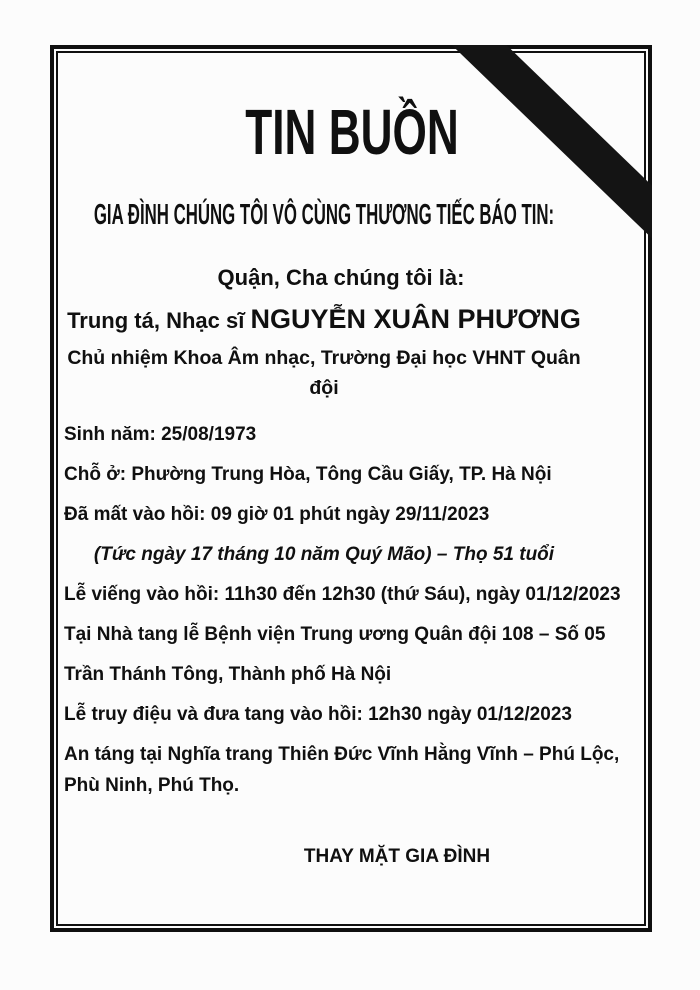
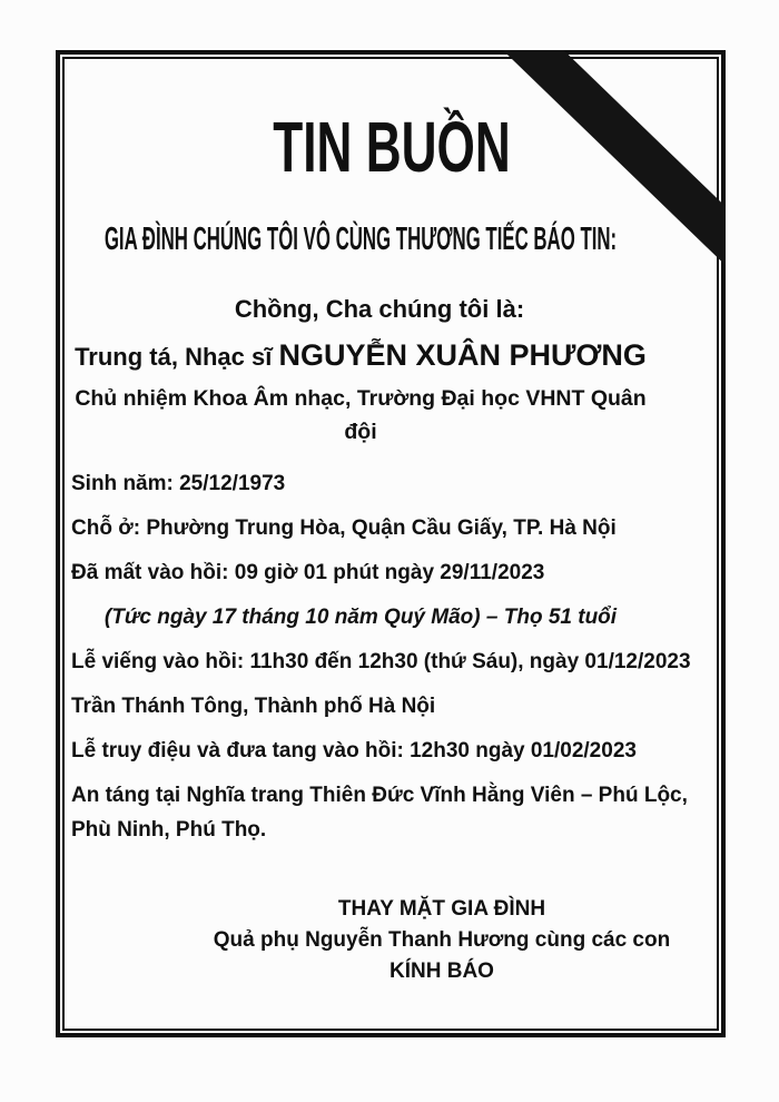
  TIN BUỒN
  GIA ĐÌNH CHÚNG TÔI VÔ CÙNG THƯƠNG TIẾC BÁO TIN:
- Quận, Cha chúng tôi là:
+ Chồng, Cha chúng tôi là:
  Trung tá, Nhạc sĩ NGUYỄN XUÂN PHƯƠNG
  Chủ nhiệm Khoa Âm nhạc, Trường Đại học VHNT Quân đội
- Sinh năm: 25/08/1973
+ Sinh năm: 25/12/1973
- Chỗ ở: Phường Trung Hòa, Tông Cầu Giấy, TP. Hà Nội
+ Chỗ ở: Phường Trung Hòa, Quận Cầu Giấy, TP. Hà Nội
  Đã mất vào hồi: 09 giờ 01 phút ngày 29/11/2023
  (Tức ngày 17 tháng 10 năm Quý Mão) – Thọ 51 tuổi
  Lễ viếng vào hồi: 11h30 đến 12h30 (thứ Sáu), ngày 01/12/2023
- Tại Nhà tang lễ Bệnh viện Trung ương Quân đội 108 – Số 05
  Trần Thánh Tông, Thành phố Hà Nội
- Lễ truy điệu và đưa tang vào hồi: 12h30 ngày 01/12/2023
+ Lễ truy điệu và đưa tang vào hồi: 12h30 ngày 01/02/2023
- An táng tại Nghĩa trang Thiên Đức Vĩnh Hằng Vĩnh – Phú Lộc,
+ An táng tại Nghĩa trang Thiên Đức Vĩnh Hằng Viên – Phú Lộc,
  Phù Ninh, Phú Thọ.
  THAY MẶT GIA ĐÌNH
+ Quả phụ Nguyễn Thanh Hương cùng các con
+ KÍNH BÁO
